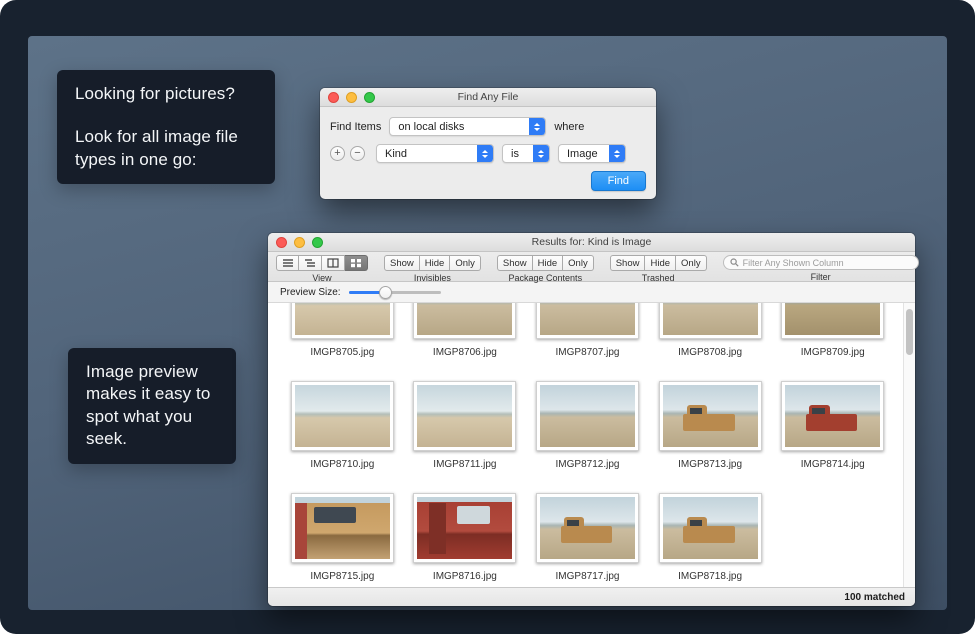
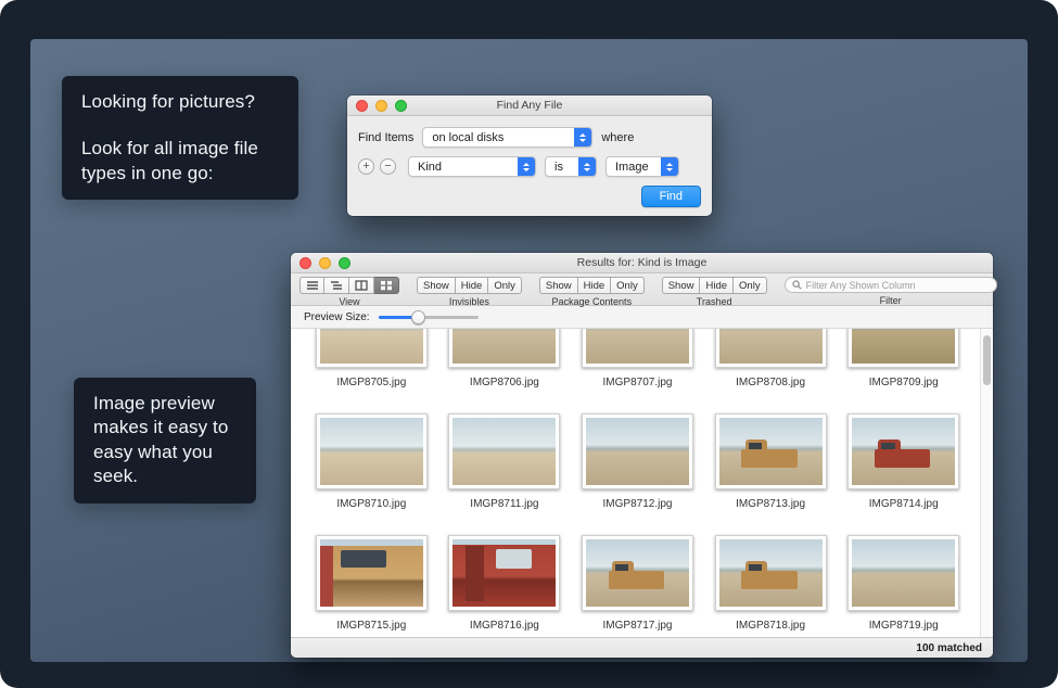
  Looking for pictures?
  Look for all image file types in one go:
- Image preview makes it easy to spot what you seek.
+ Image preview makes it easy to easy what you seek.
  Find Any File
  Find Items
  on local disks
  where
  +
  −
  Kind
  is
  Image
  Find
  Results for: Kind is Image
  View
  Show
  Hide
  Only
  Invisibles
  Show
  Hide
  Only
  Package Contents
  Show
  Hide
  Only
  Trashed
  Filter Any Shown Column
  Filter
  Preview Size:
  IMGP8705.jpg
  IMGP8706.jpg
  IMGP8707.jpg
  IMGP8708.jpg
  IMGP8709.jpg
  IMGP8710.jpg
  IMGP8711.jpg
  IMGP8712.jpg
  IMGP8713.jpg
  IMGP8714.jpg
  IMGP8715.jpg
  IMGP8716.jpg
  IMGP8717.jpg
  IMGP8718.jpg
+ IMGP8719.jpg
  100 matched
